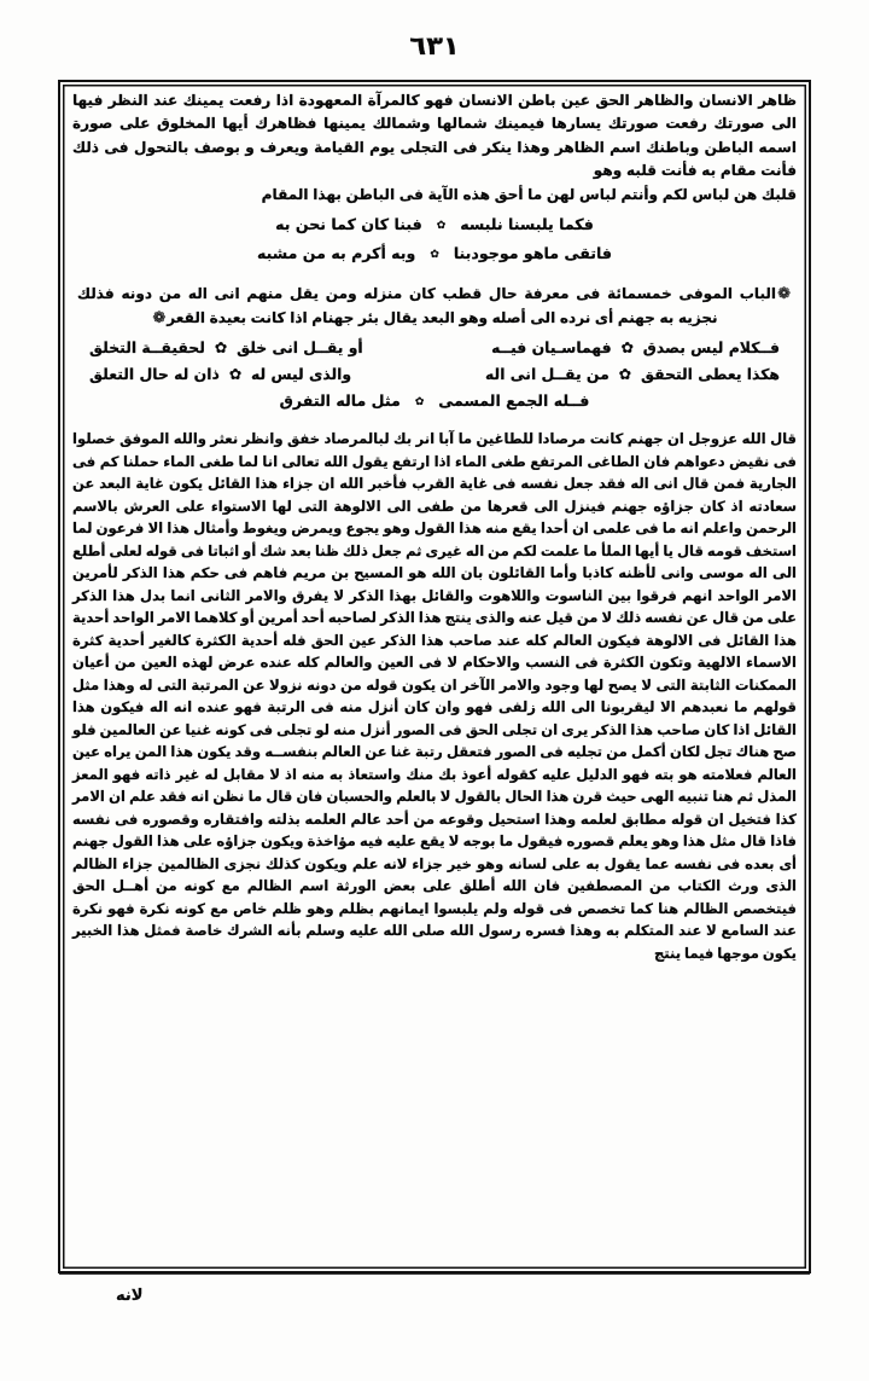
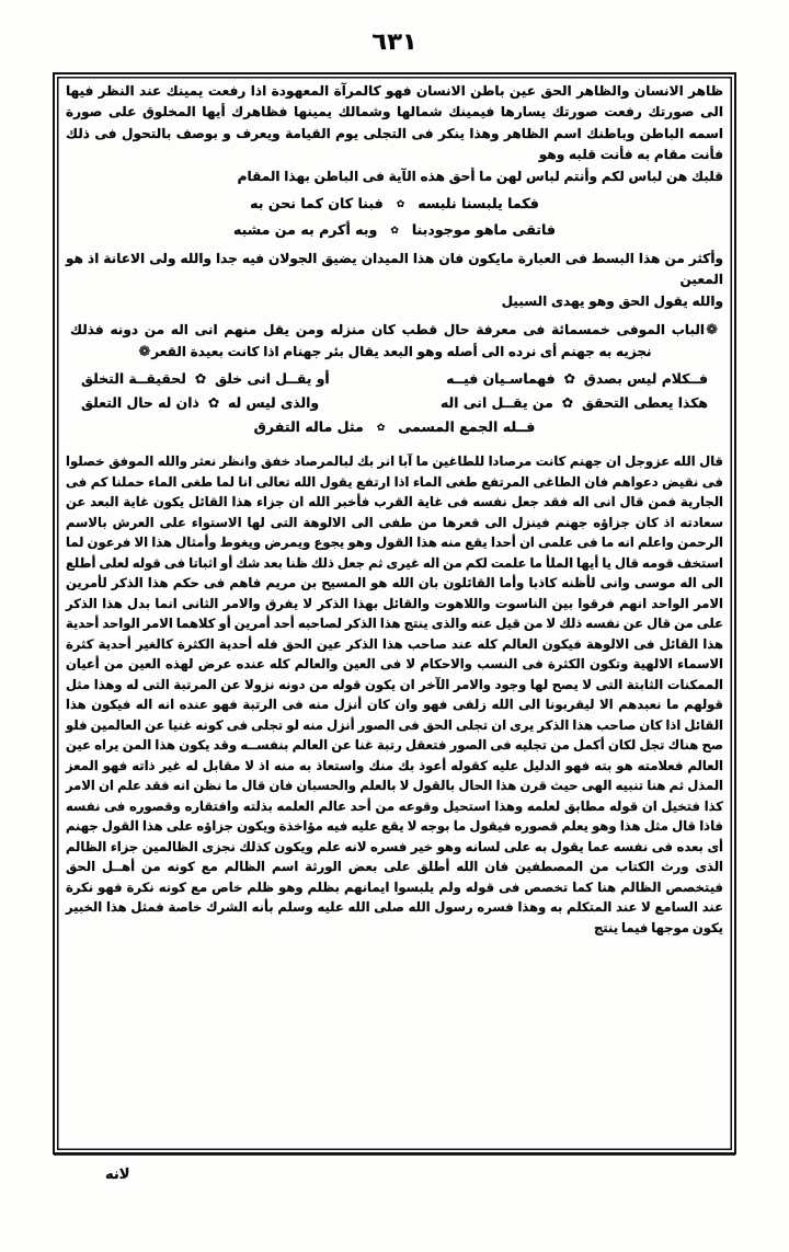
  ١٣٦
  ظاهر الانسان والظاهر الحق عين باطن الانسان فهو كالمرآة المعهودة اذا رفعت يمينك عند النظر فيها الى صورتك رفعت صورتك يسارها فيمينك شمالها وشمالك يمينها فظاهرك أيها المخلوق على صورة اسمه الباطن وباطنك اسم الظاهر وهذا ينكر فى التجلى يوم القيامة ويعرف و بوصف بالتحول فى ذلك فأنت مقام به فأنت قلبه وهو
  قلبك هن لباس لكم وأنتم لباس لهن ما أحق هذه الآية فى الباطن بهذا المقام
  فكما يلبسنا نلبسه
  ✿
  فبنا كان كما نحن به
  فاتقى ماهو موجودبنا
  ✿
  وبه أكرم به من مشبه
+ وأكثر من هذا البسط فى العبارة مايكون فان هذا الميدان يضيق الجولان فيه جدا والله ولى الاعانة اذ هو المعين
+ والله يقول الحق وهو يهدى السبيل
  ❁الباب الموفى خمسمائة فى معرفة حال قطب كان منزله ومن يقل منهم انى اله من دونه فذلك نجزيه به جهنم أى نرده الى أصله وهو البعد يقال بئر جهنام اذا كانت بعيدة القعر❁
  فــكلام ليس بصدق
  ✿
  فهماسـيان فيــه
  أو يقــل انى خلق
  ✿
  لحقيقــة التخلق
  هكذا يعطى التحقق
  ✿
  من يقــل انى اله
  والذى ليس له
  ✿
  ذان له حال التعلق
  فــله الجمع المسمى
  ✿
  مثل ماله التفرق
- قال الله عزوجل ان جهنم كانت مرصادا للطاغين ما آبا انر بك لبالمرصاد خفق وانظر نعثر والله الموفق خصلوا فى نقيض دعواهم فان الطاغى المرتفع طغى الماء اذا ارتفع يقول الله تعالى انا لما طغى الماء حملنا كم فى الجارية فمن قال انى اله فقد جعل نفسه فى غاية القرب فأخبر الله ان جزاء هذا القائل يكون غاية البعد عن سعادته اذ كان جزاؤه جهنم فينزل الى قعرها من طفى الى الالوهة التى لها الاستواء على العرش بالاسم الرحمن واعلم انه ما فى علمى ان أحدا يقع منه هذا القول وهو يجوع ويمرض ويغوط وأمثال هذا الا فرعون لما استخف قومه قال يا أيها الملأ ما علمت لكم من اله غيرى ثم جعل ذلك ظنا بعد شك أو اثباتا فى قوله لعلى أطلع الى اله موسى وانى لأظنه كاذبا وأما القائلون بان الله هو المسيح بن مريم فاهم فى حكم هذا الذكر لأمرين الامر الواحد انهم فرقوا بين الناسوت واللاهوت والقائل بهذا الذكر لا يفرق والامر الثانى انما بدل هذا الذكر على من قال عن نفسه ذلك لا من قيل عنه والذى ينتج هذا الذكر لصاحبه أحد أمرين أو كلاهما الامر الواحد أحدية هذا القائل فى الالوهة فيكون العالم كله عند صاحب هذا الذكر عين الحق فله أحدية الكثرة كالغير أحدية كثرة الاسماء الالهية وتكون الكثرة فى النسب والاحكام لا فى العين والعالم كله عنده عرض لهذه العين من أعيان الممكنات الثابتة التى لا يصح لها وجود والامر الآخر ان يكون قوله من دونه نزولا عن المرتبة التى له وهذا مثل قولهم ما نعبدهم الا ليقربونا الى الله زلفى فهو وان كان أنزل منه فى الرتبة فهو عنده انه اله فيكون هذا القائل اذا كان صاحب هذا الذكر يرى ان تجلى الحق فى الصور أنزل منه لو تجلى فى كونه غنيا عن العالمين فلو صح هناك تجل لكان أكمل من تجليه فى الصور فتعقل رتبة غنا عن العالم بنفســه وقد يكون هذا المن يراه عين العالم فعلامته هو بته فهو الدليل عليه كقوله أعوذ بك منك واستعاذ به منه اذ لا مقابل له غير ذاته فهو المعز المذل ثم هنا تنبيه الهى حيث قرن هذا الحال بالقول لا بالعلم والحسبان فان قال ما نظن انه فقد علم ان الامر كذا فتخيل ان قوله مطابق لعلمه وهذا استحيل وقوعه من أحد عالم العلمه بذلته وافتقاره وقصوره فى نفسه فاذا قال مثل هذا وهو يعلم قصوره فيقول ما بوجه لا يقع عليه فيه مؤاخذة ويكون جزاؤه على هذا القول جهنم أى بعده فى نفسه عما يقول به على لسانه وهو خير جزاء لانه علم ويكون كذلك نجزى الظالمين جزاء الظالم الذى ورث الكتاب من المصطفين فان الله أطلق على بعض الورثة اسم الظالم مع كونه من أهــل الحق فيتخصص الظالم هنا كما تخصص فى قوله ولم يلبسوا ايمانهم بظلم وهو ظلم خاص مع كونه نكرة فهو نكرة عند السامع لا عند المتكلم به وهذا فسره رسول الله صلى الله عليه وسلم بأنه الشرك خاصة فمثل هذا الخبير يكون موجها فيما ينتج
+ قال الله عزوجل ان جهنم كانت مرصادا للطاغين ما آبا انر بك لبالمرصاد خفق وانظر نعثر والله الموفق خصلوا فى نقيض دعواهم فان الطاغى المرتفع طغى الماء اذا ارتفع يقول الله تعالى انا لما طغى الماء حملنا كم فى الجارية فمن قال انى اله فقد جعل نفسه فى غاية القرب فأخبر الله ان جزاء هذا القائل يكون غاية البعد عن سعادته اذ كان جزاؤه جهنم فينزل الى قعرها من طفى الى الالوهة التى لها الاستواء على العرش بالاسم الرحمن واعلم انه ما فى علمى ان أحدا يقع منه هذا القول وهو يجوع ويمرض ويغوط وأمثال هذا الا فرعون لما استخف قومه قال يا أيها الملأ ما علمت لكم من اله غيرى ثم جعل ذلك ظنا بعد شك أو اثباتا فى قوله لعلى أطلع الى اله موسى وانى لأظنه كاذبا وأما القائلون بان الله هو المسيح بن مريم فاهم فى حكم هذا الذكر لأمرين الامر الواحد انهم فرقوا بين الناسوت واللاهوت والقائل بهذا الذكر لا يفرق والامر الثانى انما بدل هذا الذكر على من قال عن نفسه ذلك لا من قيل عنه والذى ينتج هذا الذكر لصاحبه أحد أمرين أو كلاهما الامر الواحد أحدية هذا القائل فى الالوهة فيكون العالم كله عند صاحب هذا الذكر عين الحق فله أحدية الكثرة كالغير أحدية كثرة الاسماء الالهية وتكون الكثرة فى النسب والاحكام لا فى العين والعالم كله عنده عرض لهذه العين من أعيان الممكنات الثابتة التى لا يصح لها وجود والامر الآخر ان يكون قوله من دونه نزولا عن المرتبة التى له وهذا مثل قولهم ما نعبدهم الا ليقربونا الى الله زلفى فهو وان كان أنزل منه فى الرتبة فهو عنده انه اله فيكون هذا القائل اذا كان صاحب هذا الذكر يرى ان تجلى الحق فى الصور أنزل منه لو تجلى فى كونه غنيا عن العالمين فلو صح هناك تجل لكان أكمل من تجليه فى الصور فتعقل رتبة غنا عن العالم بنفســه وقد يكون هذا المن يراه عين العالم فعلامته هو بته فهو الدليل عليه كقوله أعوذ بك منك واستعاذ به منه اذ لا مقابل له غير ذاته فهو المعز المذل ثم هنا تنبيه الهى حيث قرن هذا الحال بالقول لا بالعلم والحسبان فان قال ما نظن انه فقد علم ان الامر كذا فتخيل ان قوله مطابق لعلمه وهذا استحيل وقوعه من أحد عالم العلمه بذلته وافتقاره وقصوره فى نفسه فاذا قال مثل هذا وهو يعلم قصوره فيقول ما بوجه لا يقع عليه فيه مؤاخذة ويكون جزاؤه على هذا القول جهنم أى بعده فى نفسه عما يقول به على لسانه وهو خير فسره لانه علم ويكون كذلك نجزى الظالمين جزاء الظالم الذى ورث الكتاب من المصطفين فان الله أطلق على بعض الورثة اسم الظالم مع كونه من أهــل الحق فيتخصص الظالم هنا كما تخصص فى قوله ولم يلبسوا ايمانهم بظلم وهو ظلم خاص مع كونه نكرة فهو نكرة عند السامع لا عند المتكلم به وهذا فسره رسول الله صلى الله عليه وسلم بأنه الشرك خاصة فمثل هذا الخبير يكون موجها فيما ينتج
  لانه
